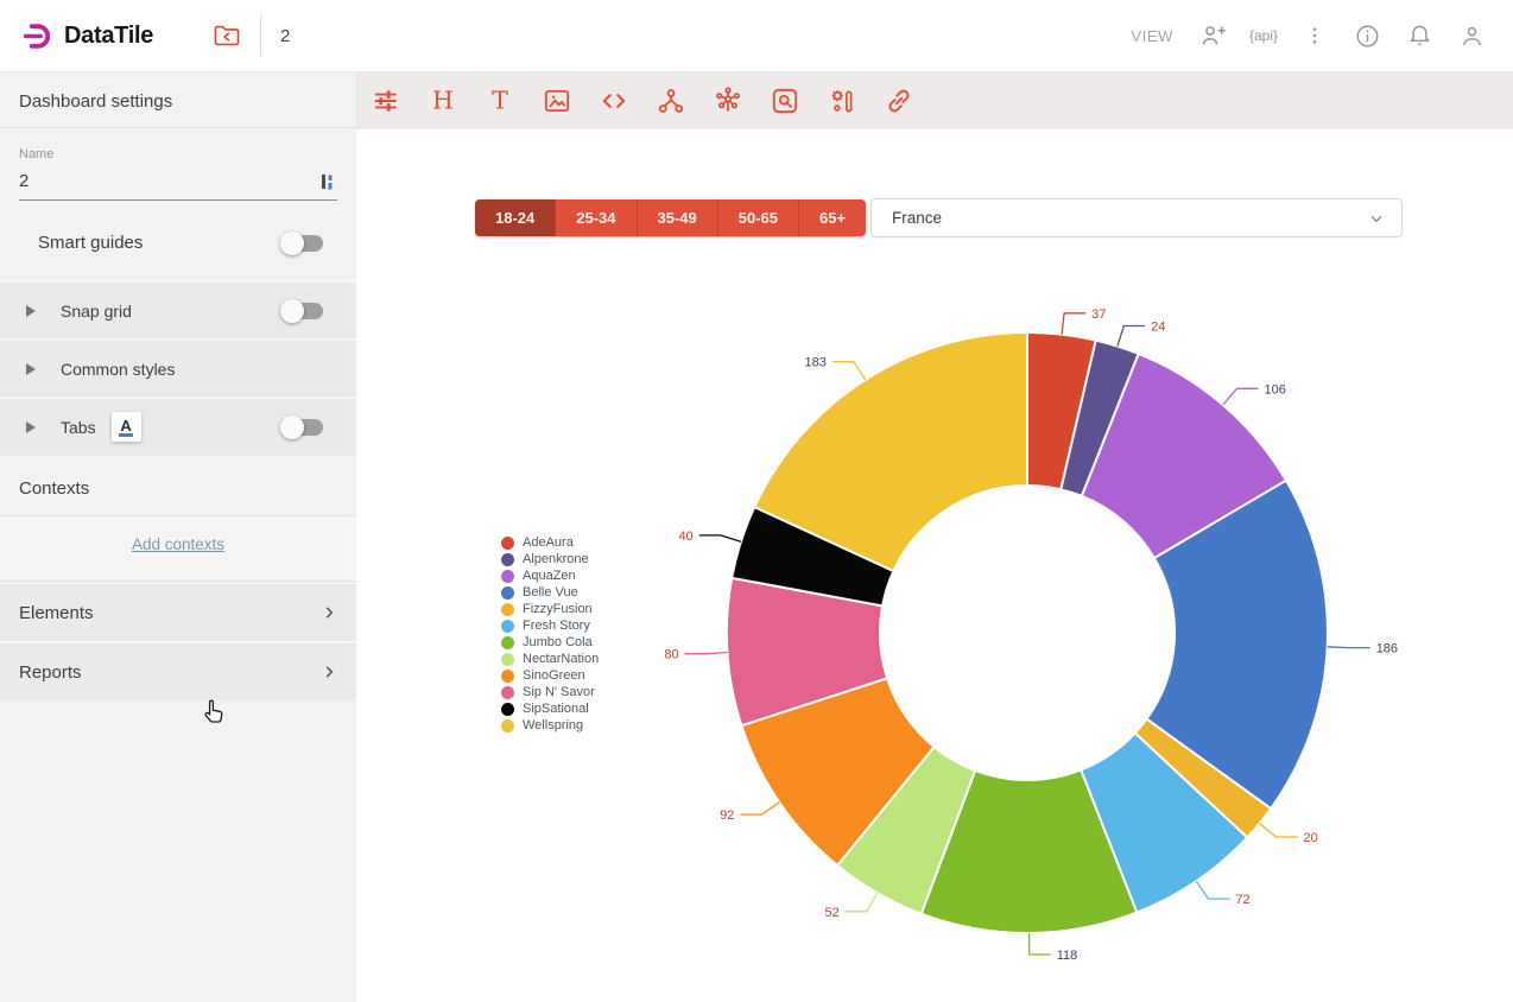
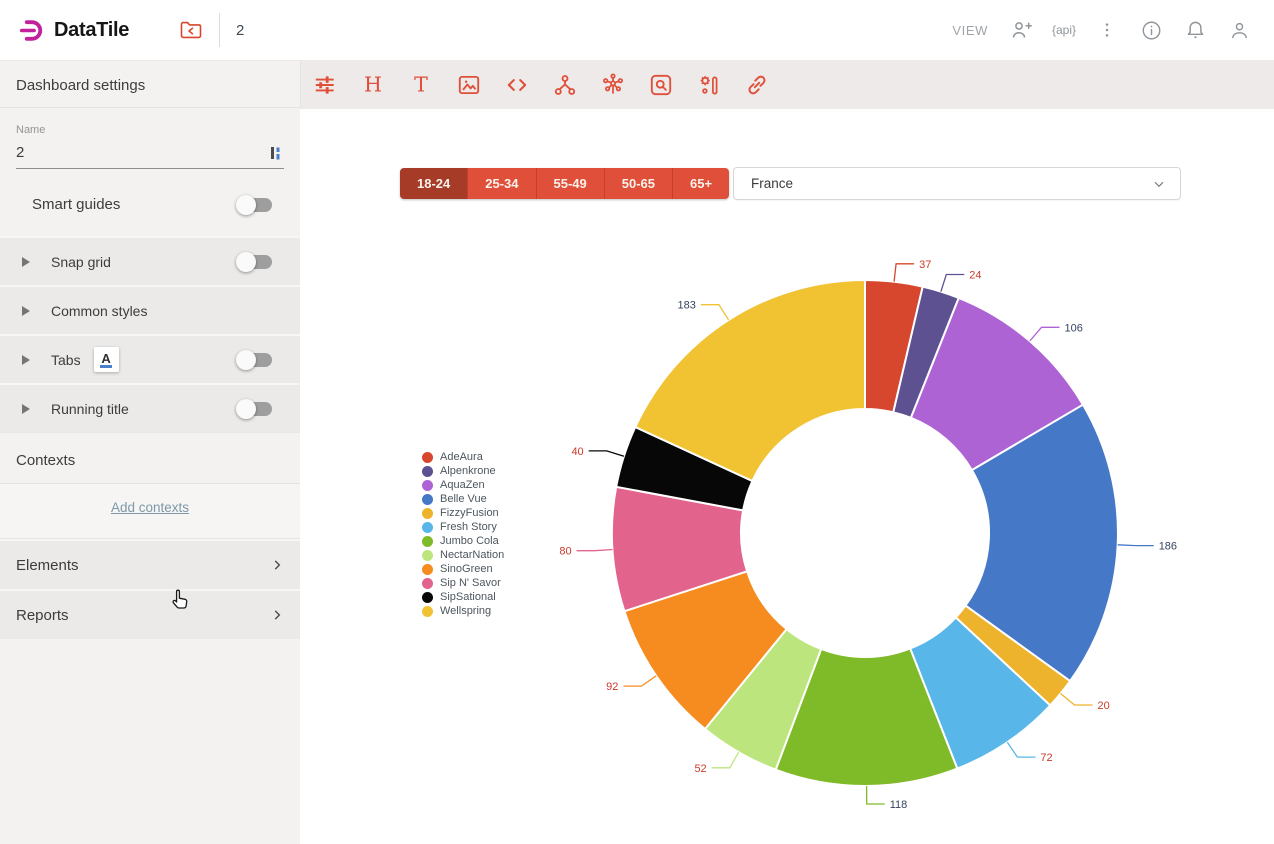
  DataTile
  2
  VIEW
  {api}
  Dashboard settings
  Name
  2
  Smart guides
  Snap grid
  Common styles
  Tabs
  A
+ Running title
  Contexts
  Add contexts
  Elements
  Reports
  H
  T
  18-24
  25-34
- 35-49
+ 55-49
  50-65
  65+
  France
  37
  24
  106
  186
  20
  72
  118
  52
  92
  80
  40
  183
  AdeAura
  Alpenkrone
  AquaZen
  Belle Vue
  FizzyFusion
  Fresh Story
  Jumbo Cola
  NectarNation
  SinoGreen
  Sip N' Savor
  SipSational
  Wellspring
